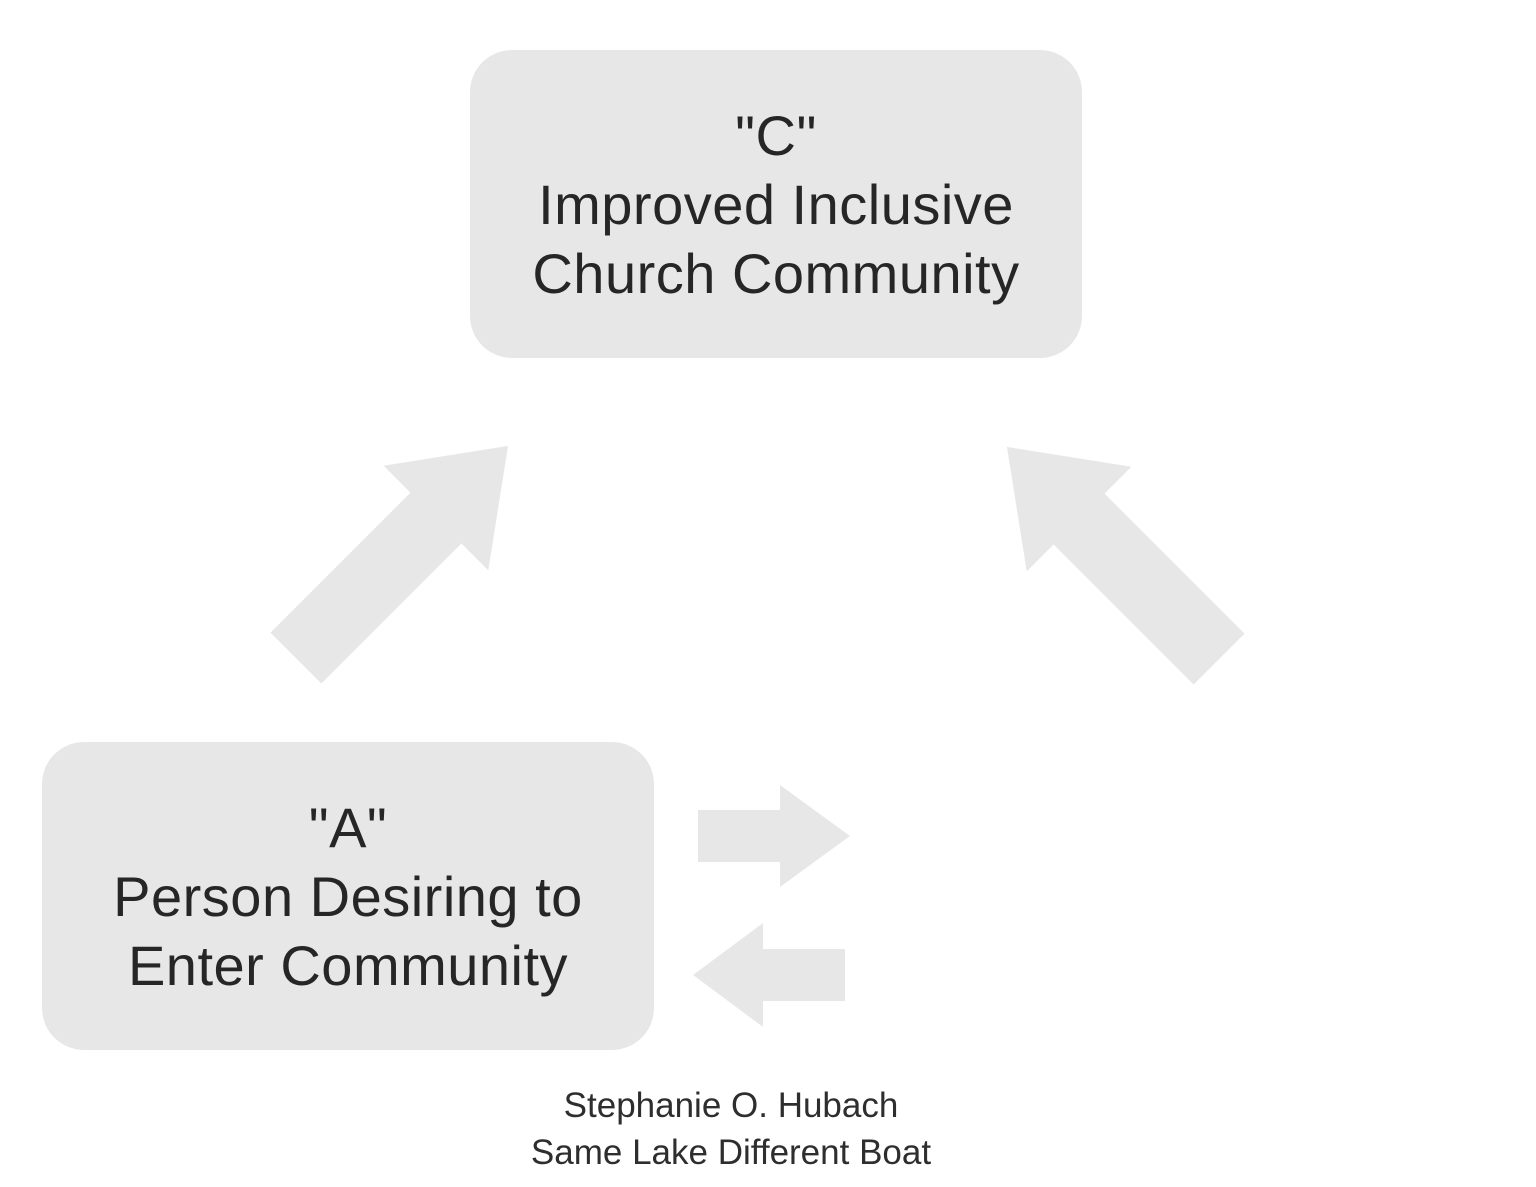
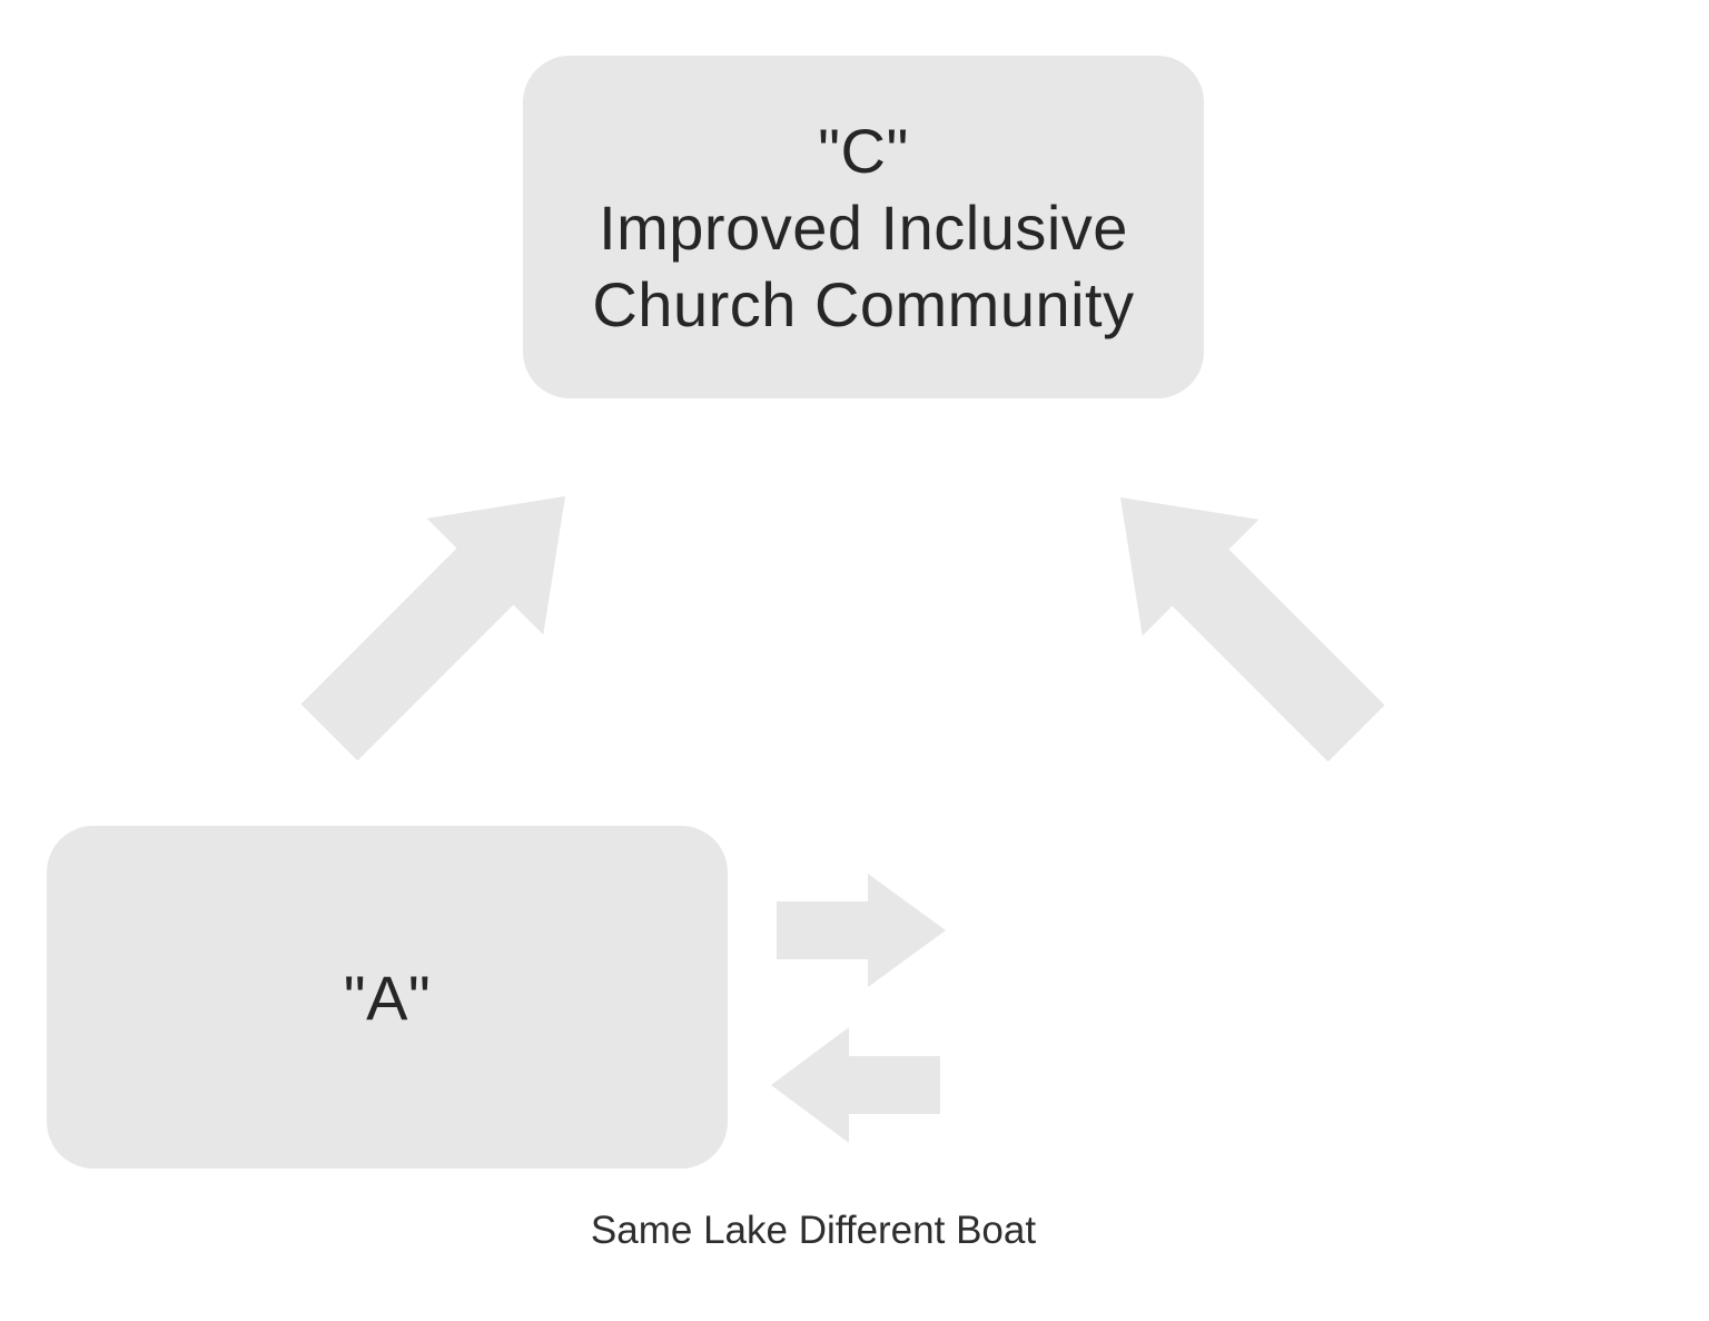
  "C"
  Improved Inclusive
  Church Community
  "A"
- Person Desiring to
- Enter Community
- Stephanie O. Hubach
  Same Lake Different Boat
